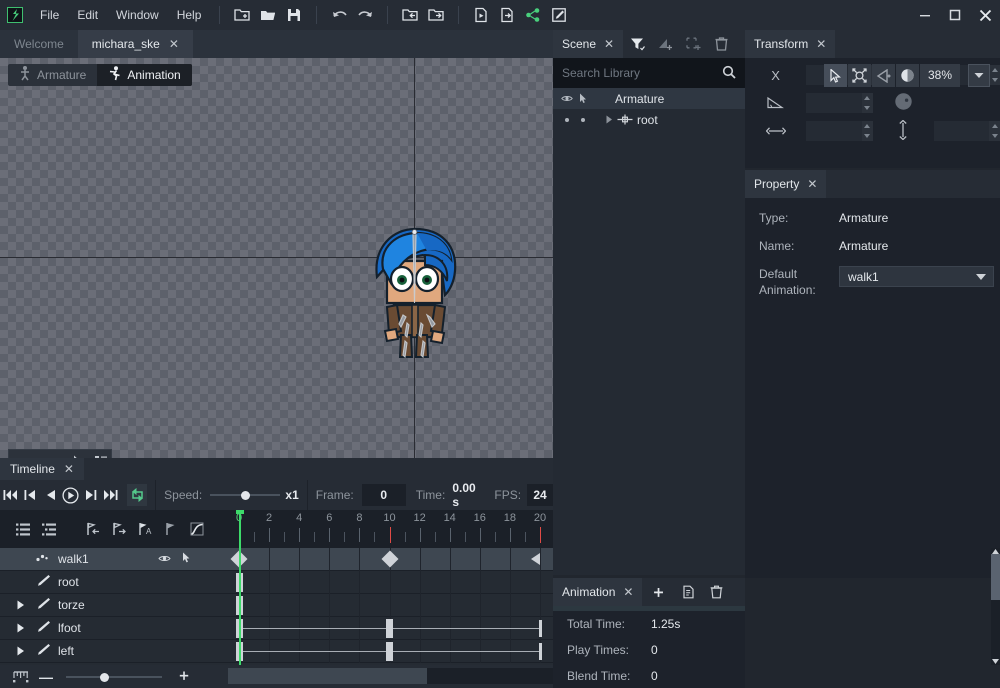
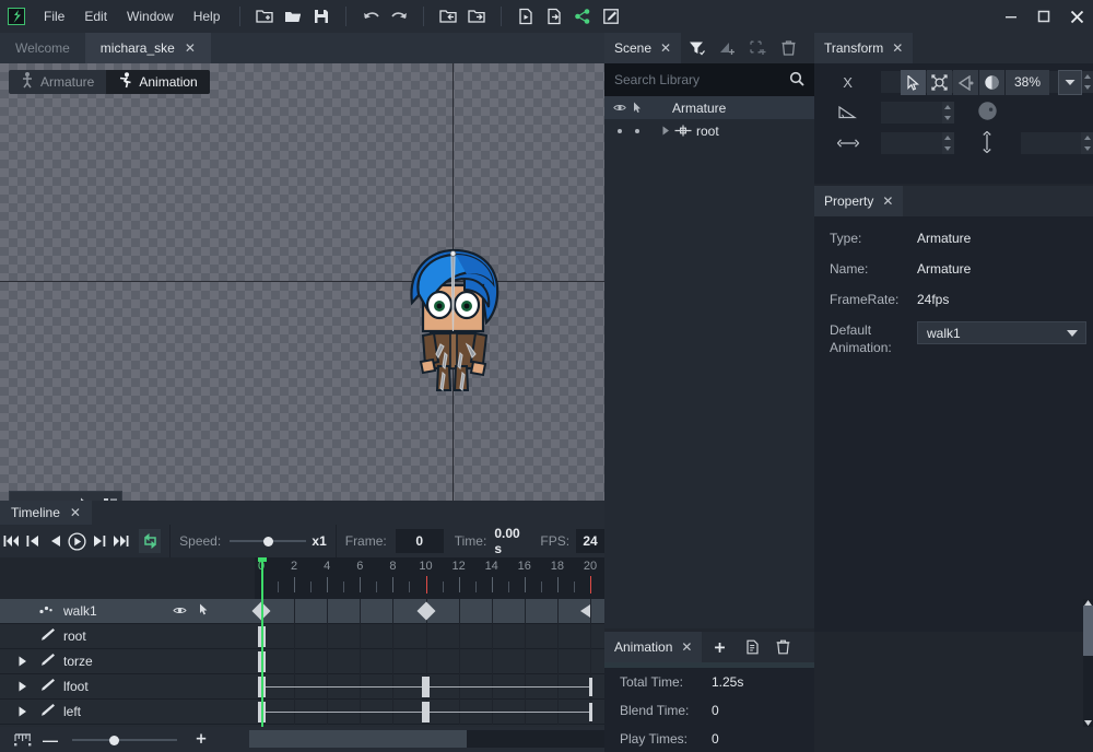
  File
  Edit
  Window
  Help
  Welcome
  michara_ske
  ✕
  Armature
  Animation
  38%
  Timeline
  ✕
  Speed:
  x1
  Frame:
  0
  Time:
  0.00 s
  FPS:
  24
- A
  2
  4
  6
  8
  10
  12
  14
  16
  18
  20
  walk1
  root
  torze
  lfoot
  left
  —
  ＋
  Scene
  ✕
  Search Library
  Armature
  root
  Transform
  ✕
  X
  Property
  ✕
  Type:
  Armature
  Name:
  Armature
+ FrameRate:
+ 24fps
  Default Animation:
  walk1
  Animation
  ✕
  ＋
  Total Time:
  1.25s
- Play Times:
+ Blend Time:
  0
- Blend Time:
+ Play Times:
  0
